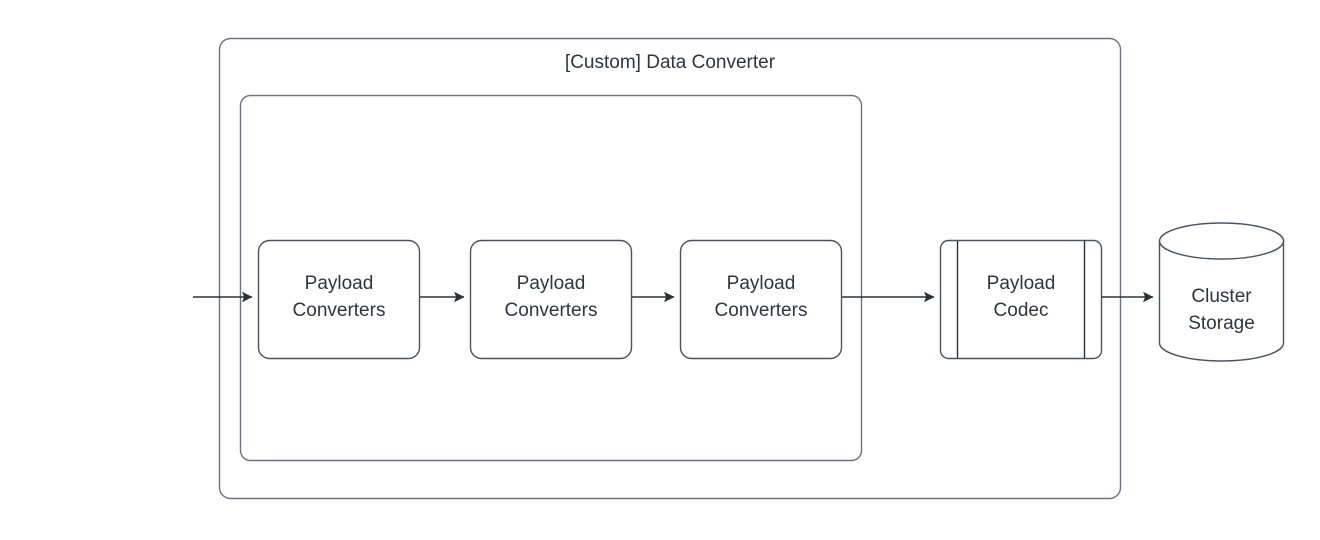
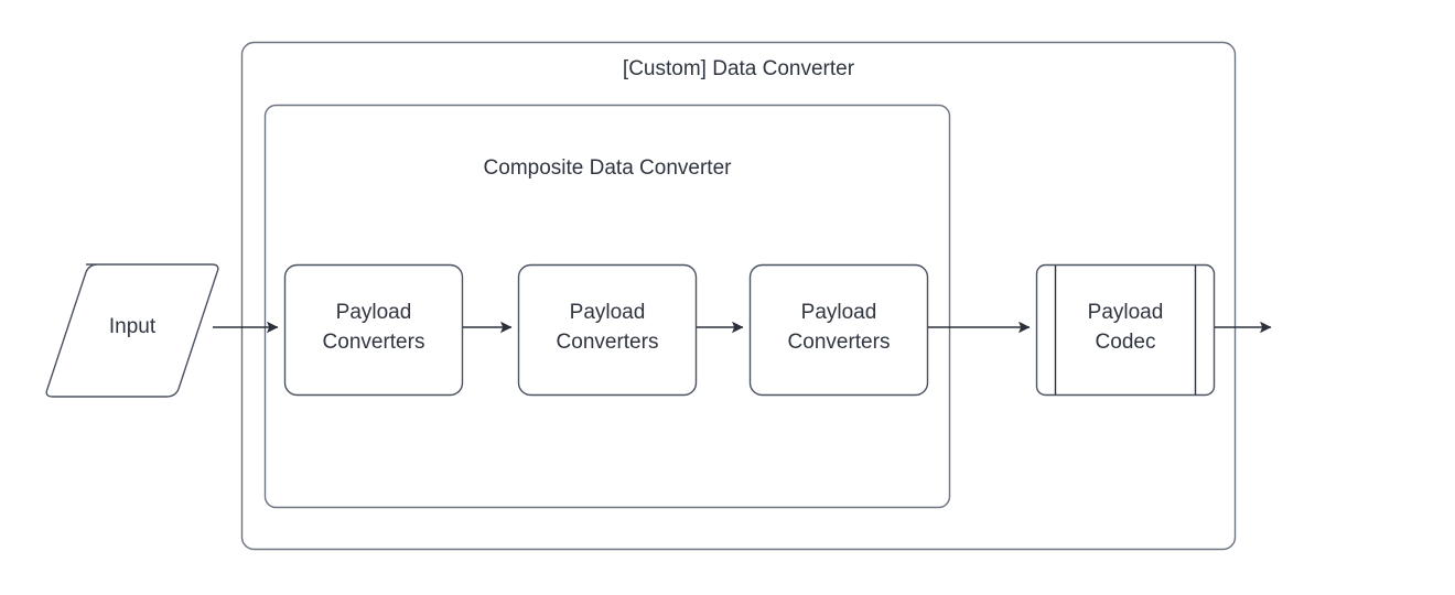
  [Custom] Data Converter
+ Composite Data Converter
+ Input
  Payload
  Converters
  Payload
  Converters
  Payload
  Converters
  Payload
  Codec
- Cluster
- Storage
